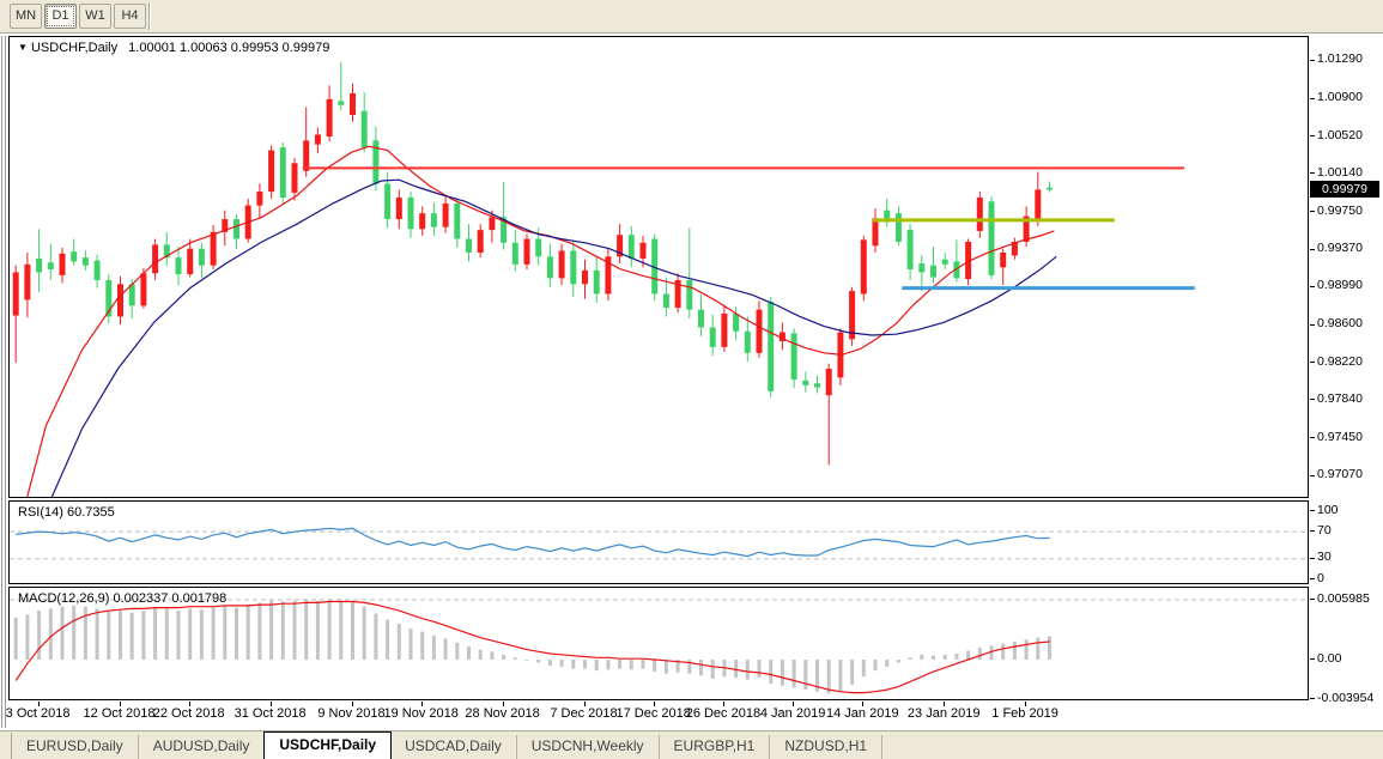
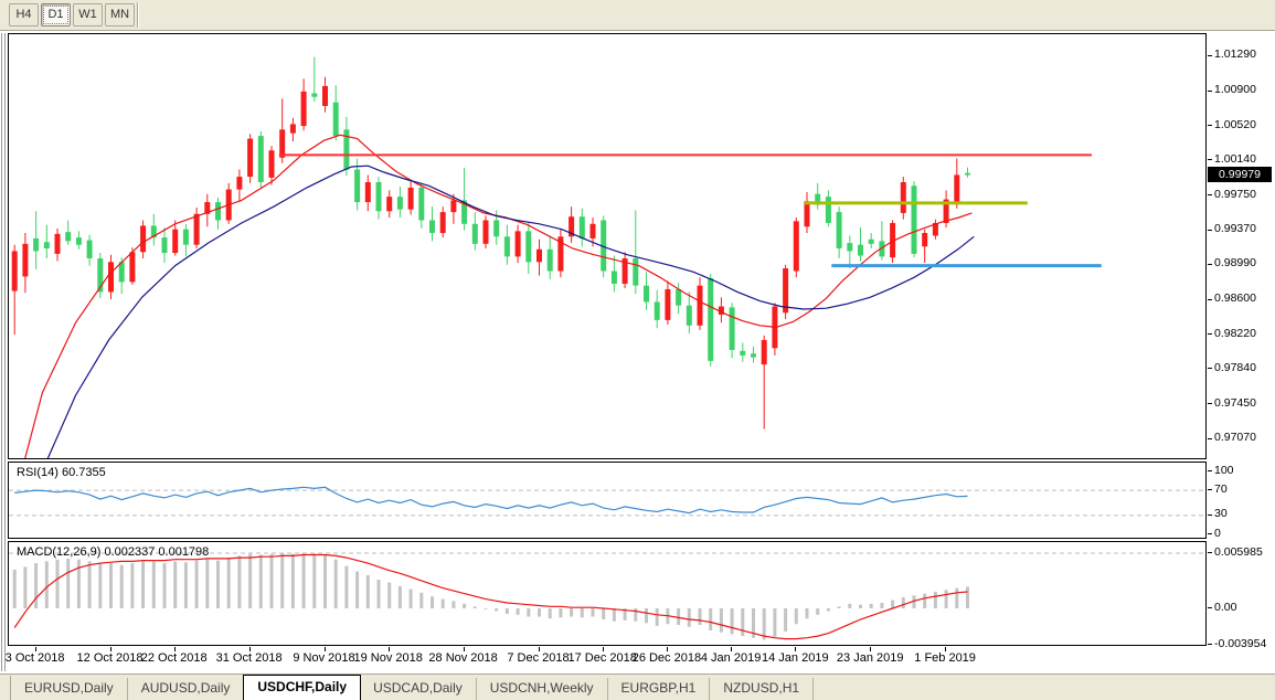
- MN
+ H4
  D1
  W1
- H4
+ MN
- ▼ USDCHF,Daily 1.00001 1.00063 0.99953 0.99979
  RSI(14) 60.7355
  MACD(12,26,9) 0.002337 0.001798
  0.99979
  1.01290
  1.00900
  1.00520
  1.00140
  0.99750
  0.99370
  0.98990
  0.98600
  0.98220
  0.97840
  0.97450
  0.97070
  100
  70
  30
  0
  0.005985
  0.00
  -0.003954
  3 Oct 2018
  12 Oct 2018
  22 Oct 2018
  31 Oct 2018
  9 Nov 2018
  19 Nov 2018
  28 Nov 2018
  7 Dec 2018
  17 Dec 2018
  26 Dec 2018
  4 Jan 2019
  14 Jan 2019
  23 Jan 2019
  1 Feb 2019
  EURUSD,Daily
  AUDUSD,Daily
  USDCHF,Daily
  USDCAD,Daily
  USDCNH,Weekly
  EURGBP,H1
  NZDUSD,H1
